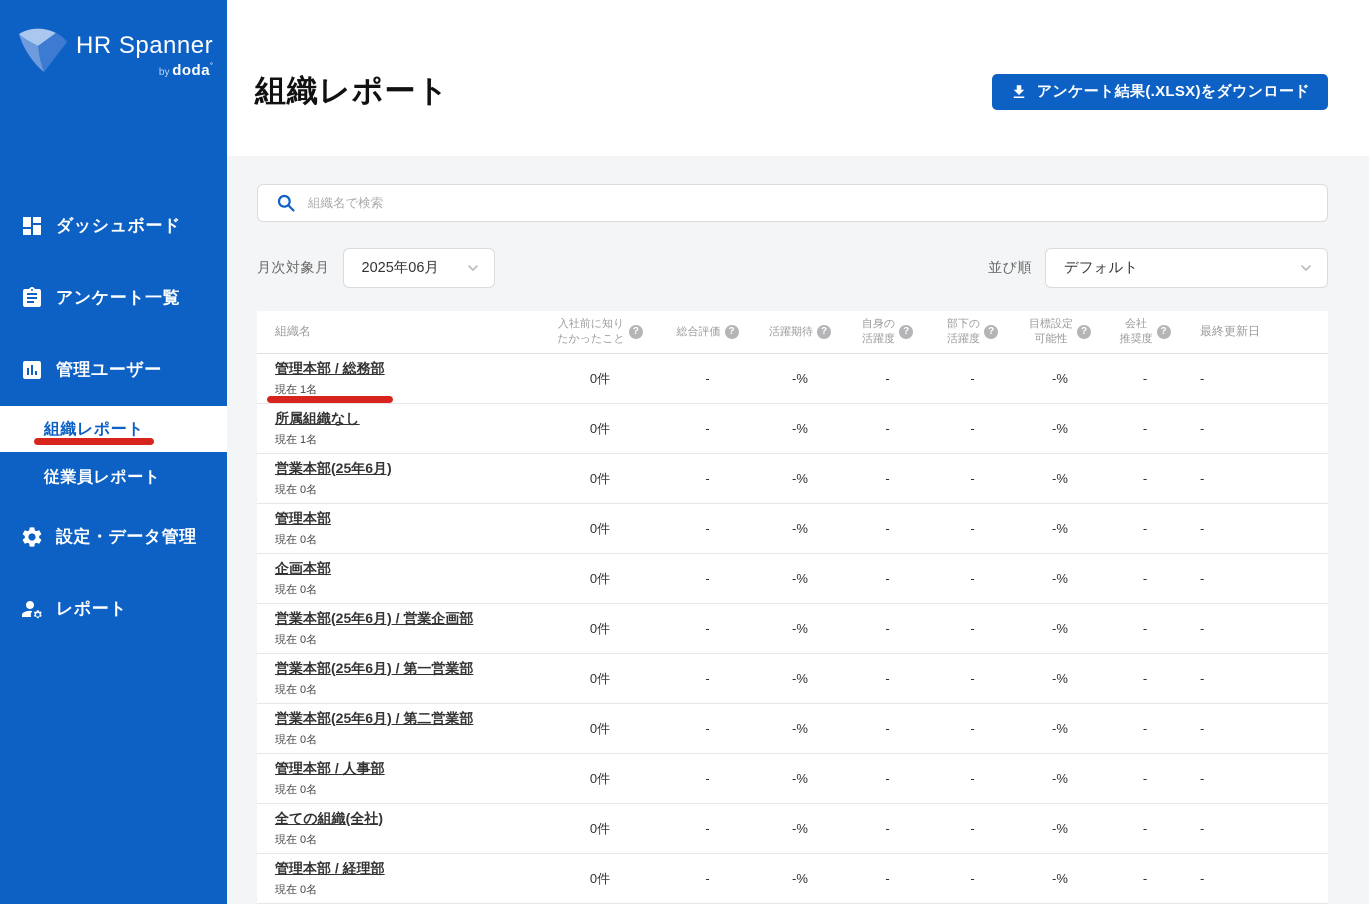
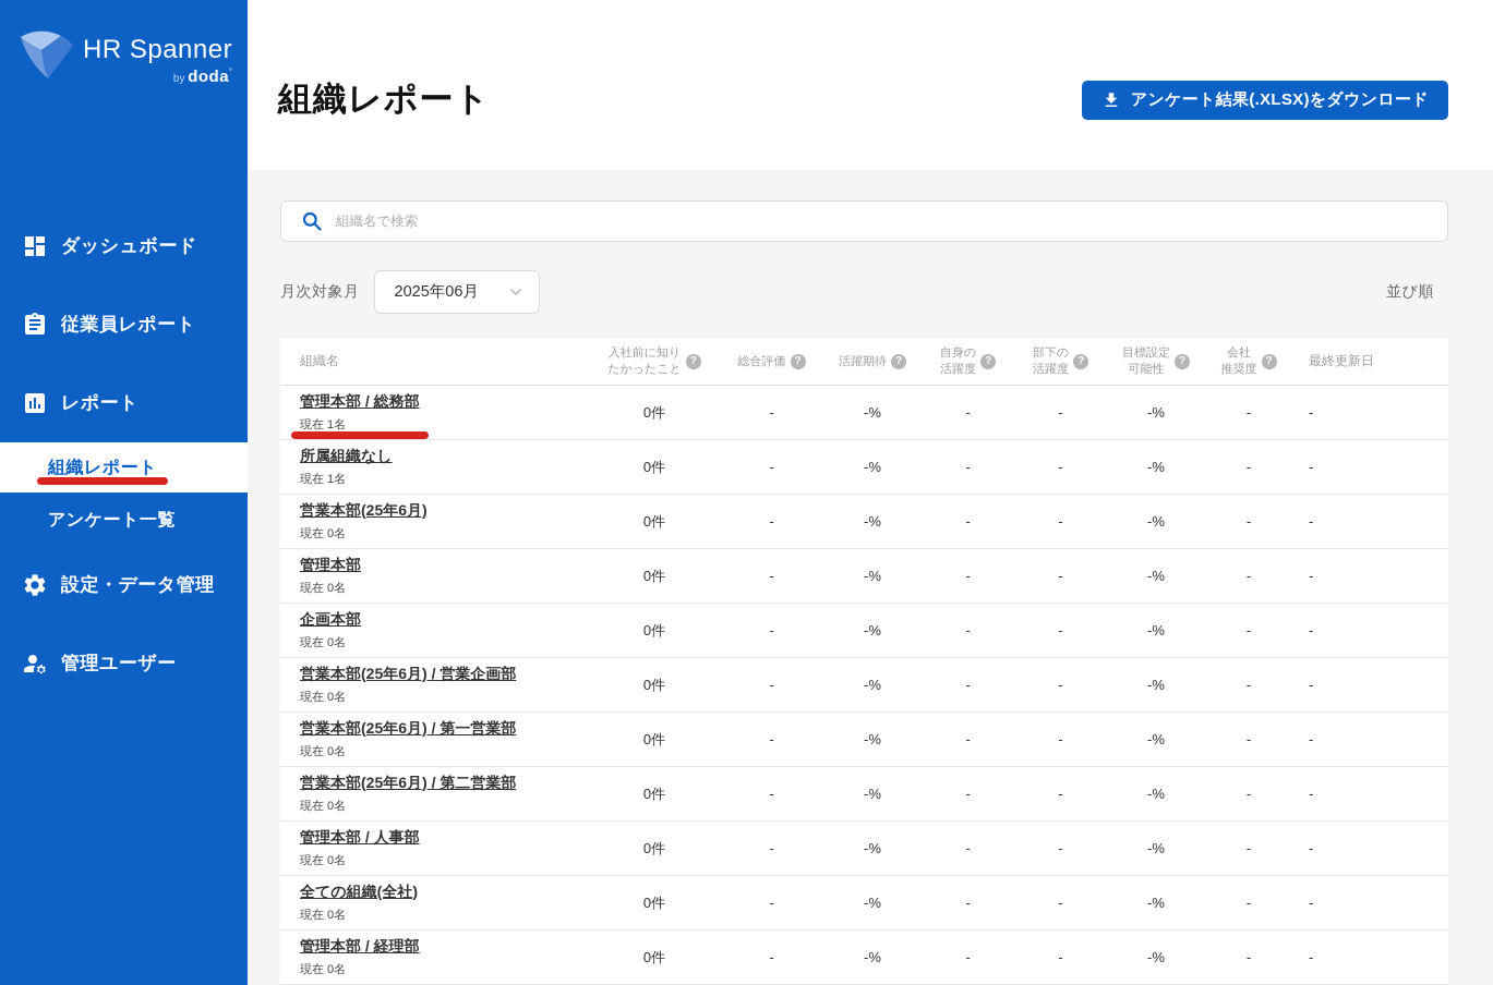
  HR Spanner
  by doda˚
  ダッシュボード
- アンケート一覧
+ 従業員レポート
- 管理ユーザー
+ レポート
  組織レポート
- 従業員レポート
+ アンケート一覧
  設定・データ管理
- レポート
+ 管理ユーザー
  組織レポート
  アンケート結果(.XLSX)をダウンロード
  組織名で検索
  月次対象月
  2025年06月
  並び順
- デフォルト
  組織名	入社前に知りたかったこと?	総合評価 ?	活躍期待 ?	自身の活躍度?	部下の活躍度?	目標設定可能性?	会社推奨度?	最終更新日
  管理本部 / 総務部現在 1名	0件	-	-%	-	-	-%	-	-
  所属組織なし現在 1名	0件	-	-%	-	-	-%	-	-
  営業本部(25年6月)現在 0名	0件	-	-%	-	-	-%	-	-
  管理本部現在 0名	0件	-	-%	-	-	-%	-	-
  企画本部現在 0名	0件	-	-%	-	-	-%	-	-
  営業本部(25年6月) / 営業企画部現在 0名	0件	-	-%	-	-	-%	-	-
  営業本部(25年6月) / 第一営業部現在 0名	0件	-	-%	-	-	-%	-	-
  営業本部(25年6月) / 第二営業部現在 0名	0件	-	-%	-	-	-%	-	-
  管理本部 / 人事部現在 0名	0件	-	-%	-	-	-%	-	-
  全ての組織(全社)現在 0名	0件	-	-%	-	-	-%	-	-
  管理本部 / 経理部現在 0名	0件	-	-%	-	-	-%	-	-
